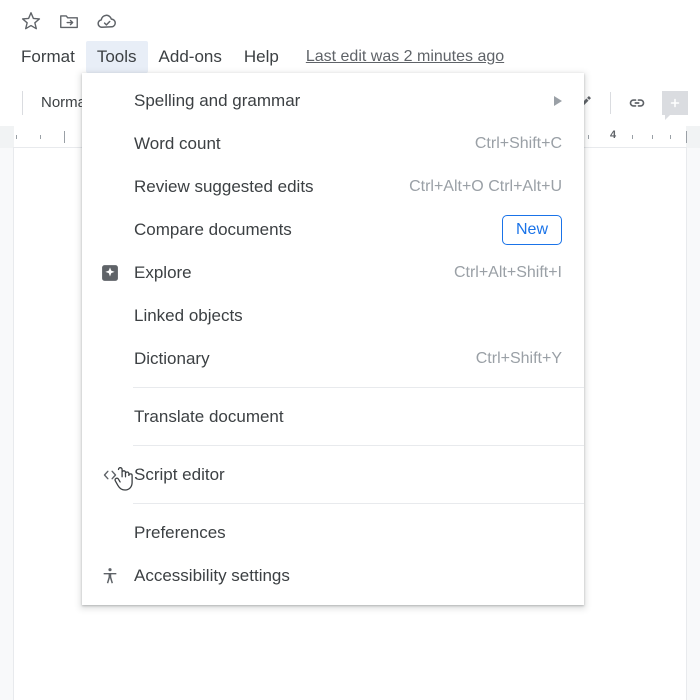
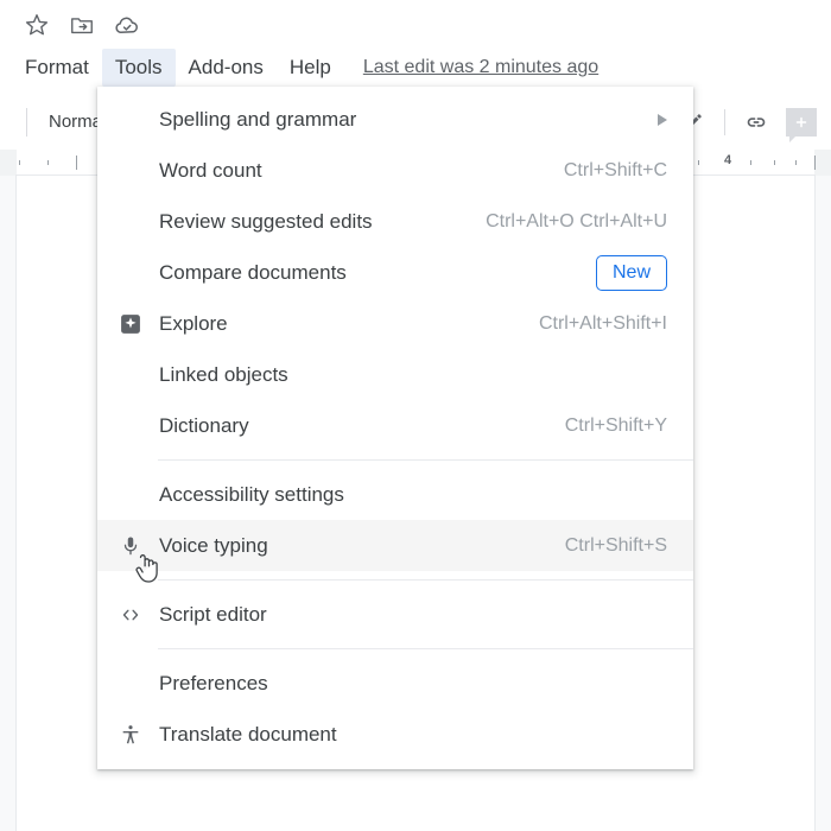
  Format
  Tools
  Add-ons
  Help
  Last edit was 2 minutes ago
  4
  Spelling and grammar
  Word count
  Ctrl+Shift+C
  Review suggested edits
  Ctrl+Alt+O Ctrl+Alt+U
  Compare documents
  New
  Explore
  Ctrl+Alt+Shift+I
  Linked objects
  Dictionary
  Ctrl+Shift+Y
- Translate document
+ Accessibility settings
+ Voice typing
+ Ctrl+Shift+S
  Script editor
  Preferences
- Accessibility settings
+ Translate document
